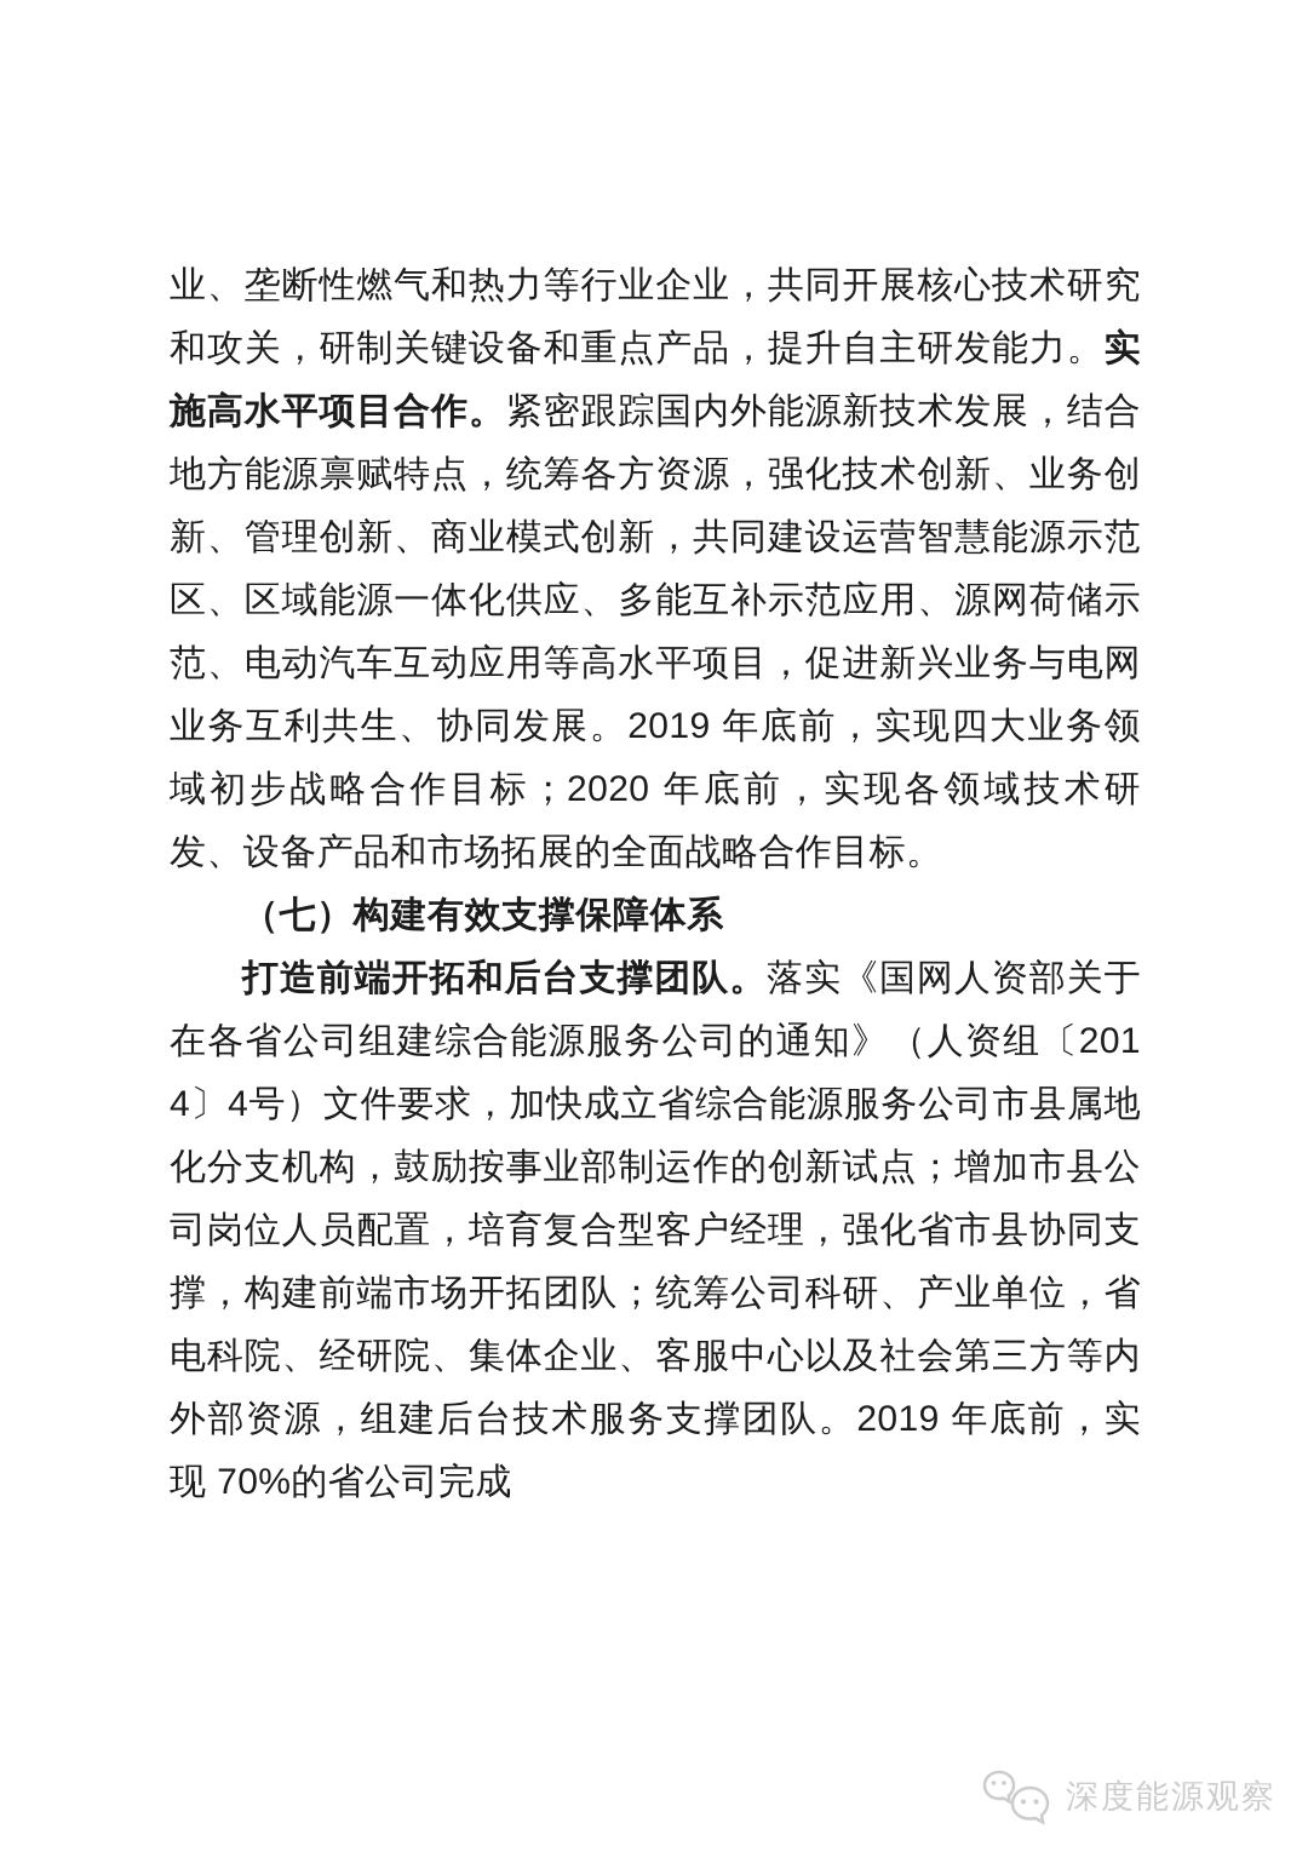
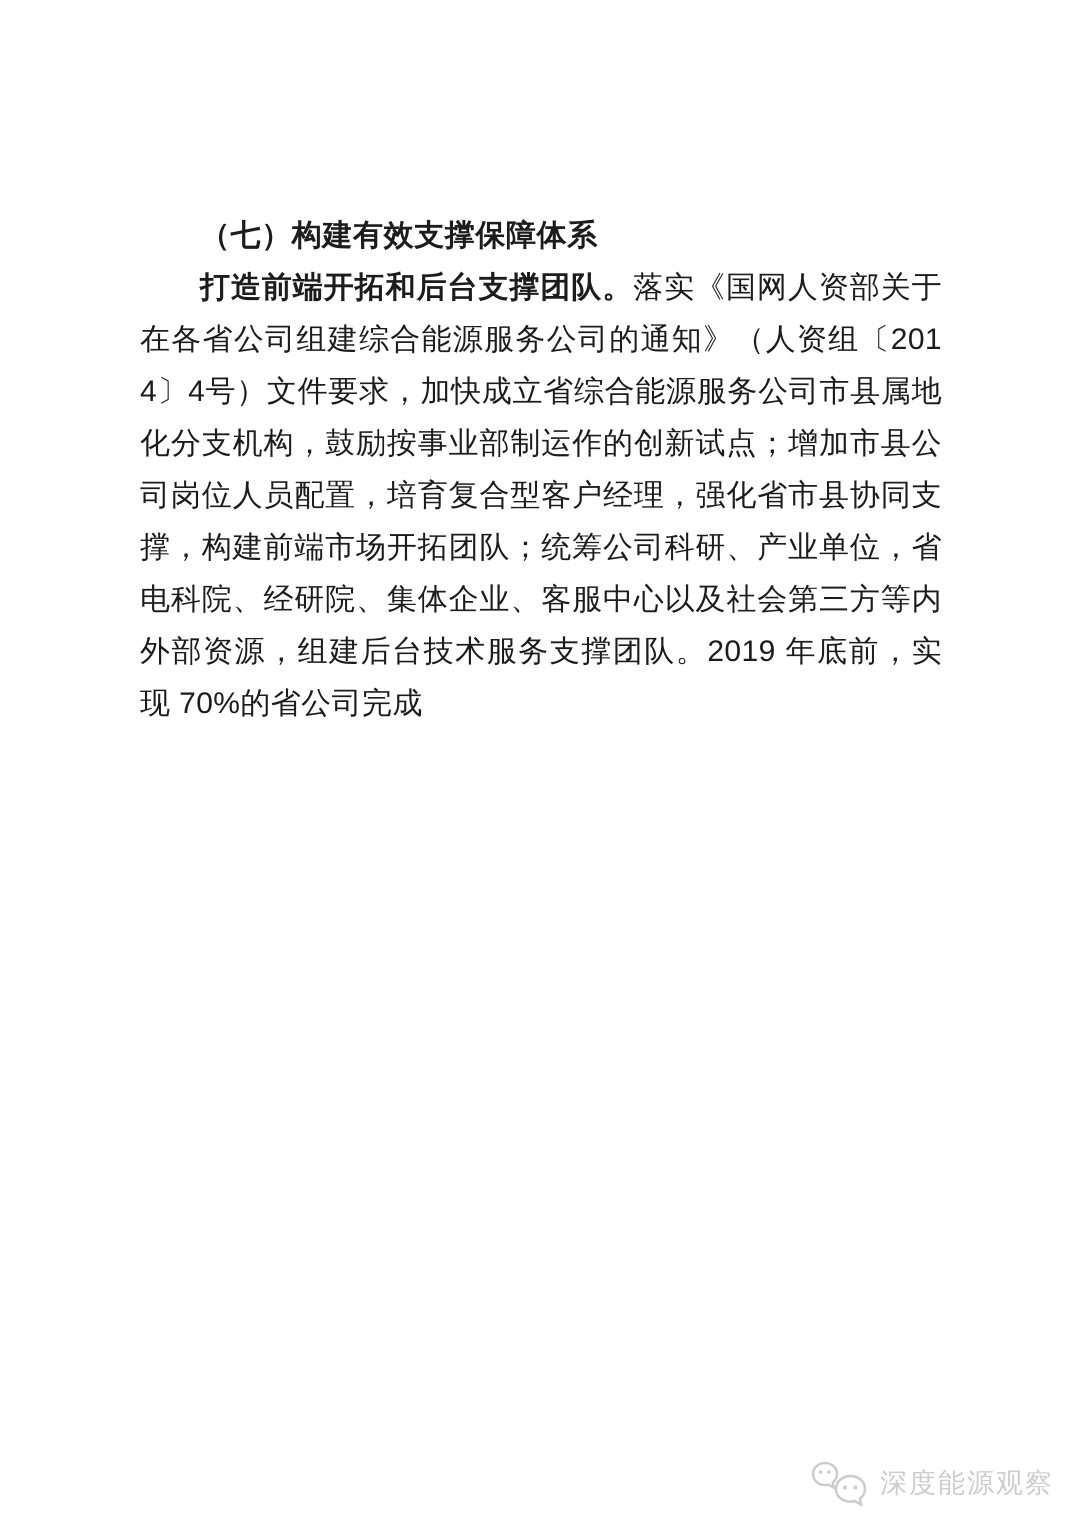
- 业、垄断性燃气和热力等行业企业，共同开展核心技术研究和攻关，研制关键设备和重点产品，提升自主研发能力。实施高水平项目合作。紧密跟踪国内外能源新技术发展，结合地方能源禀赋特点，统筹各方资源，强化技术创新、业务创新、管理创新、商业模式创新，共同建设运营智慧能源示范区、区域能源一体化供应、多能互补示范应用、源网荷储示范、电动汽车互动应用等高水平项目，促进新兴业务与电网业务互利共生、协同发展。2019 年底前，实现四大业务领域初步战略合作目标；2020 年底前，实现各领域技术研发、设备产品和市场拓展的全面战略合作目标。
  （七）构建有效支撑保障体系
  打造前端开拓和后台支撑团队。落实《国网人资部关于在各省公司组建综合能源服务公司的通知》（人资组〔2014〕4号）文件要求，加快成立省综合能源服务公司市县属地化分支机构，鼓励按事业部制运作的创新试点；增加市县公司岗位人员配置，培育复合型客户经理，强化省市县协同支撑，构建前端市场开拓团队；统筹公司科研、产业单位，省电科院、经研院、集体企业、客服中心以及社会第三方等内外部资源，组建后台技术服务支撑团队。2019 年底前，实现 70%的省公司完成
  深度能源观察
